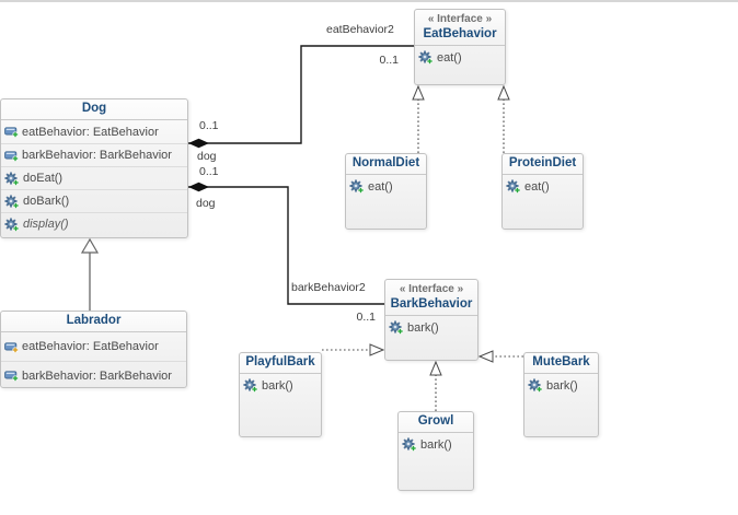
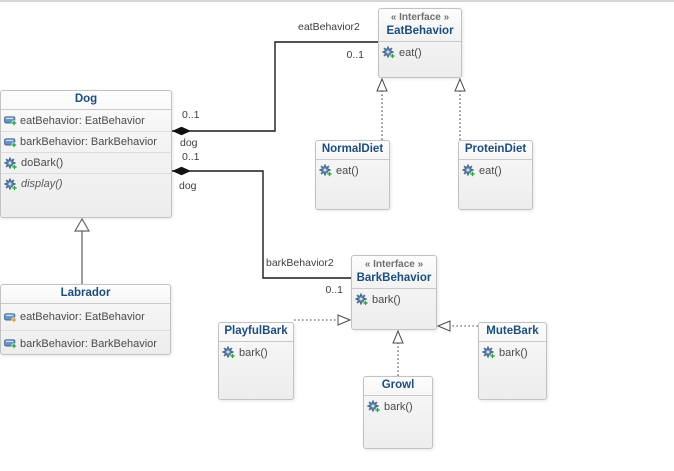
  eatBehavior2
  0..1
  0..1
  dog
  0..1
  dog
  barkBehavior2
  0..1
  Dog
  eatBehavior: EatBehavior
  barkBehavior: BarkBehavior
- doEat()
  doBark()
  display()
  Labrador
  eatBehavior: EatBehavior
  barkBehavior: BarkBehavior
  « Interface »
  EatBehavior
  eat()
  NormalDiet
  eat()
  ProteinDiet
  eat()
  « Interface »
  BarkBehavior
  bark()
  PlayfulBark
  bark()
  MuteBark
  bark()
  Growl
  bark()
